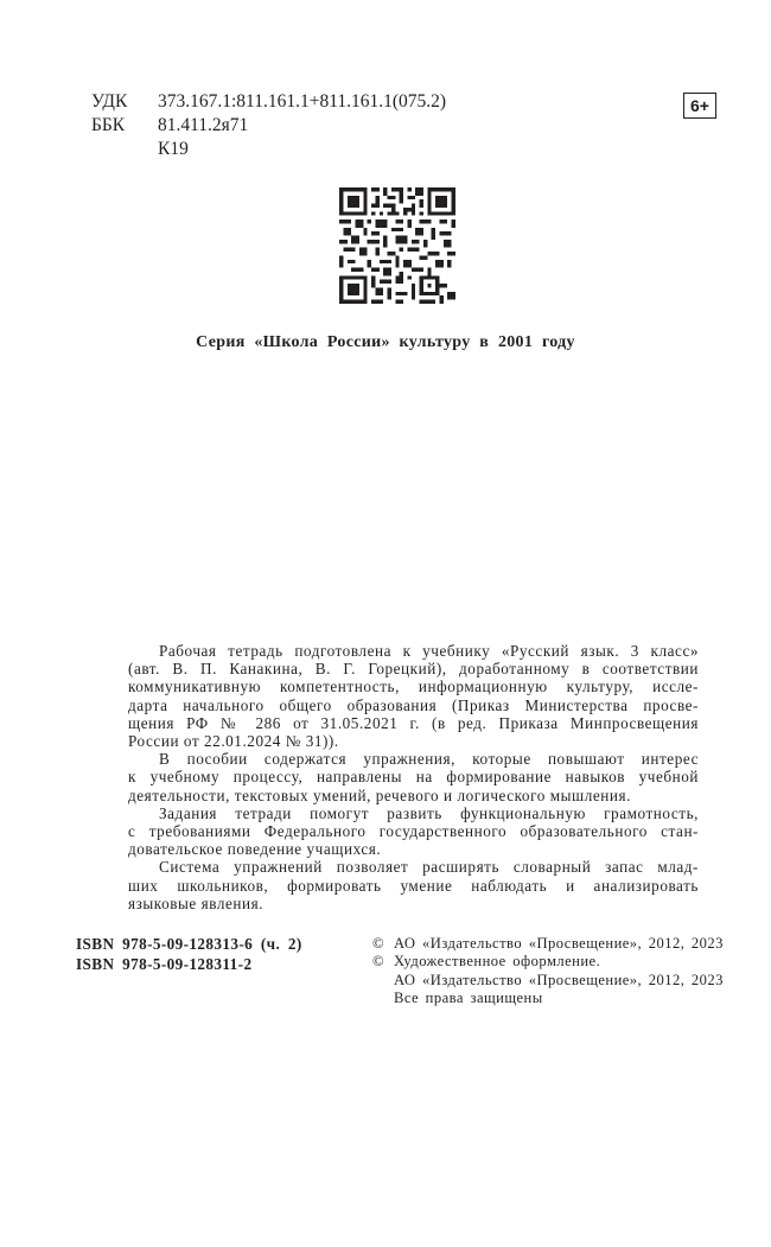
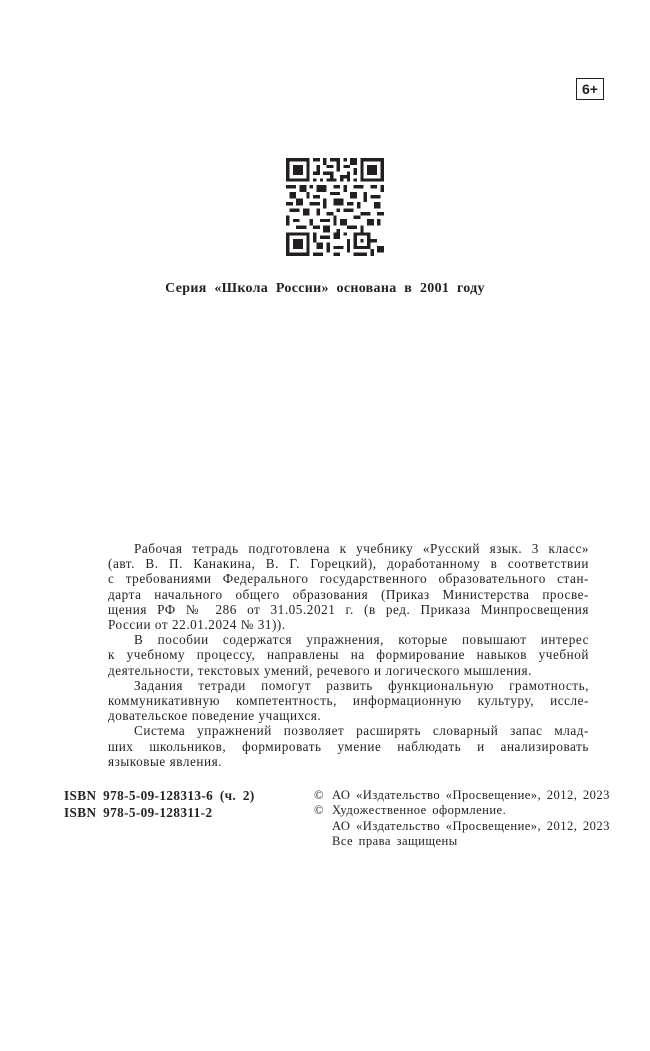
- УДК
- 373.167.1:811.161.1+811.161.1(075.2)
- ББК
- 81.411.2я71
- К19
  6+
- Серия «Школа России» культуру в 2001 году
+ Серия «Школа России» основана в 2001 году
  Рабочая тетрадь подготовлена к учебнику «Русский язык. 3 класс»
  (авт. В. П. Канакина, В. Г. Горецкий), доработанному в соответствии
- коммуникативную компетентность, информационную культуру, иссле-
+ с требованиями Федерального государственного образовательного стан-
  дарта начального общего образования (Приказ Министерства просве-
  щения РФ № 286 от 31.05.2021 г. (в ред. Приказа Минпросвещения
  России от 22.01.2024 № 31)).
  В пособии содержатся упражнения, которые повышают интерес
  к учебному процессу, направлены на формирование навыков учебной
  деятельности, текстовых умений, речевого и логического мышления.
  Задания тетради помогут развить функциональную грамотность,
- с требованиями Федерального государственного образовательного стан-
+ коммуникативную компетентность, информационную культуру, иссле-
  довательское поведение учащихся.
  Система упражнений позволяет расширять словарный запас млад-
  ших школьников, формировать умение наблюдать и анализировать
  языковые явления.
  ISBN 978-5-09-128313-6 (ч. 2)
  ISBN 978-5-09-128311-2
  © АО «Издательство «Просвещение», 2012, 2023
  © Художественное оформление.
  АО «Издательство «Просвещение», 2012, 2023
  Все права защищены
